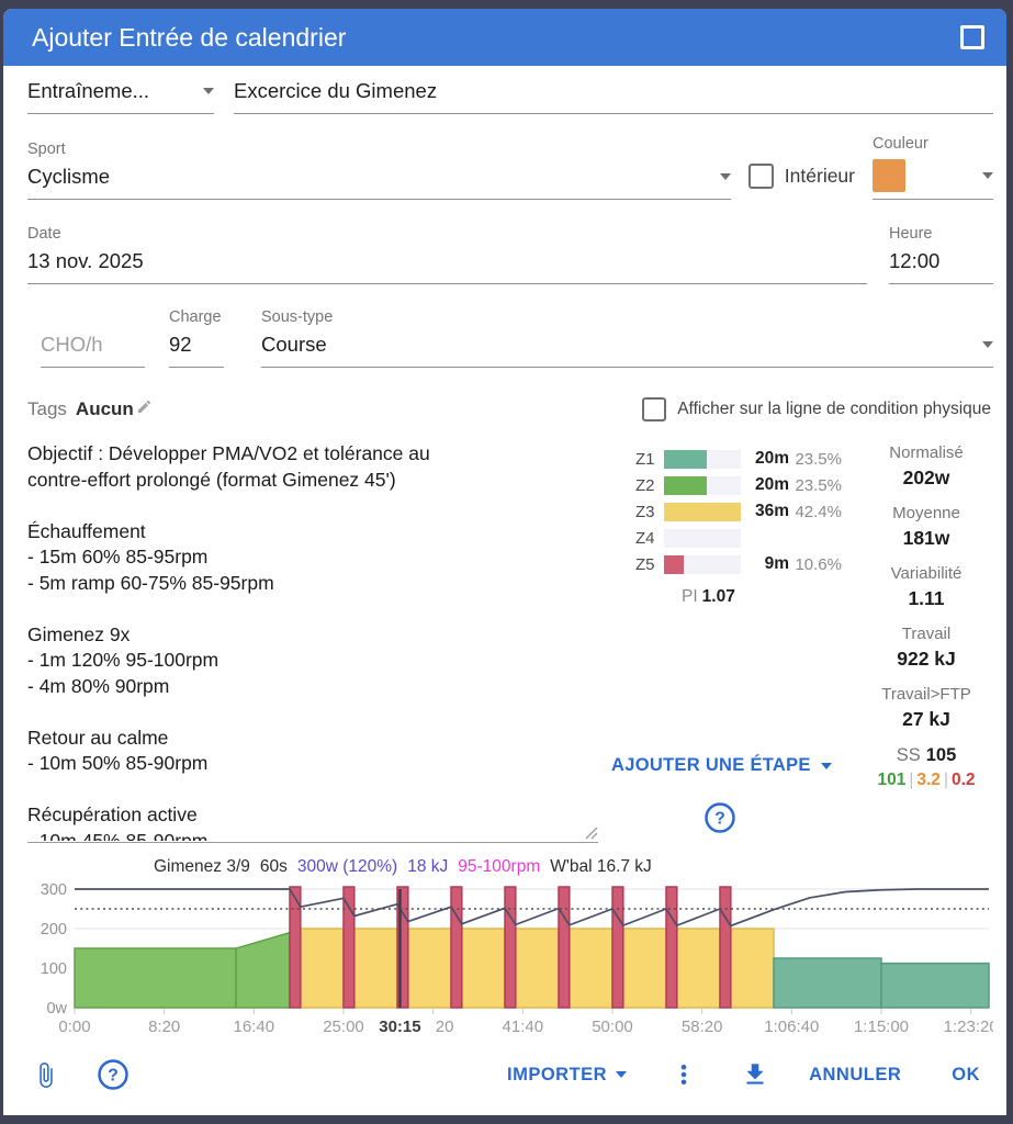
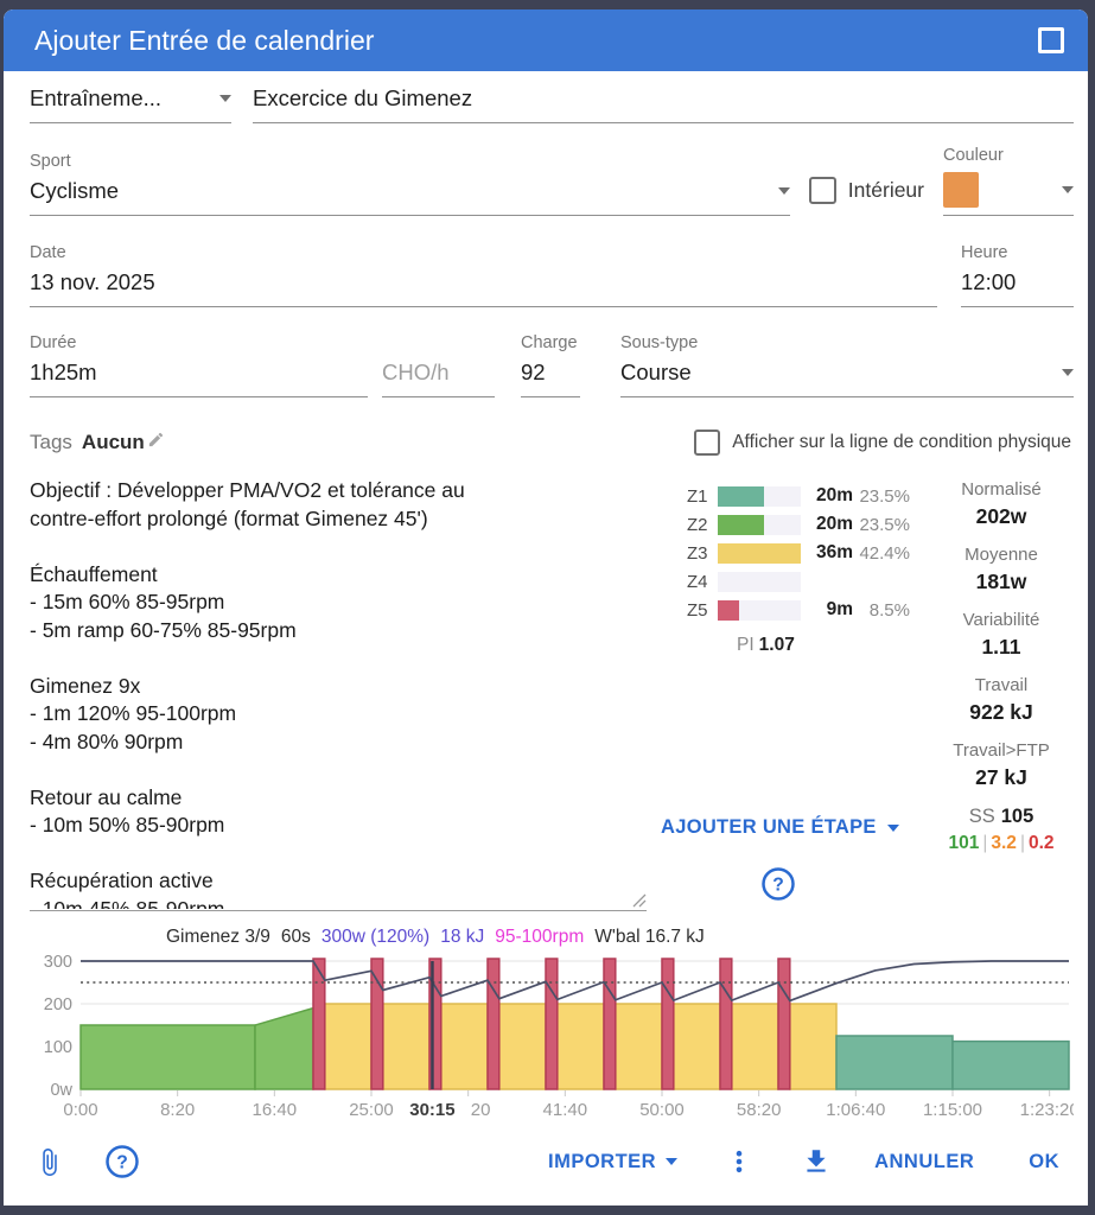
  Ajouter Entrée de calendrier
  Entraîneme...
  Excercice du Gimenez
  Sport
  Cyclisme
  Intérieur
  Couleur
  Date
  13 nov. 2025
  Heure
  12:00
+ Durée
+ 1h25m
  CHO/h
  Charge
  92
  Sous-type
  Course
  Tags
  Aucun
  Afficher sur la ligne de condition physique
  Objectif : Développer PMA/VO2 et tolérance au
  contre-effort prolongé (format Gimenez 45')
  Échauffement
  - 15m 60% 85-95rpm
  - 5m ramp 60-75% 85-95rpm
  Gimenez 9x
  - 1m 120% 95-100rpm
  - 4m 80% 90rpm
  Retour au calme
  - 10m 50% 85-90rpm
  Récupération active
  Z1
  20m
  23.5%
  Z2
  20m
  23.5%
  Z3
  36m
  42.4%
  Z4
  Z5
  9m
- 10.6%
+ 8.5%
  PI 1.07
  Normalisé
  202w
  Moyenne
  181w
  Variabilité
  1.11
  Travail
  922 kJ
  Travail>FTP
  27 kJ
  SS 105
  101 | 3.2 | 0.2
  AJOUTER UNE ÉTAPE
  ?
  Gimenez 3/9
  60s
  300w (120%)
  18 kJ
  95-100rpm
  W'bal 16.7 kJ
  300
  200
  100
  0w
  0:00
  8:20
  16:40
  25:00
  41:40
  50:00
  58:20
  1:06:40
  1:15:00
  1:23:2
  30:15
  ?
  IMPORTER
  ANNULER
  OK
